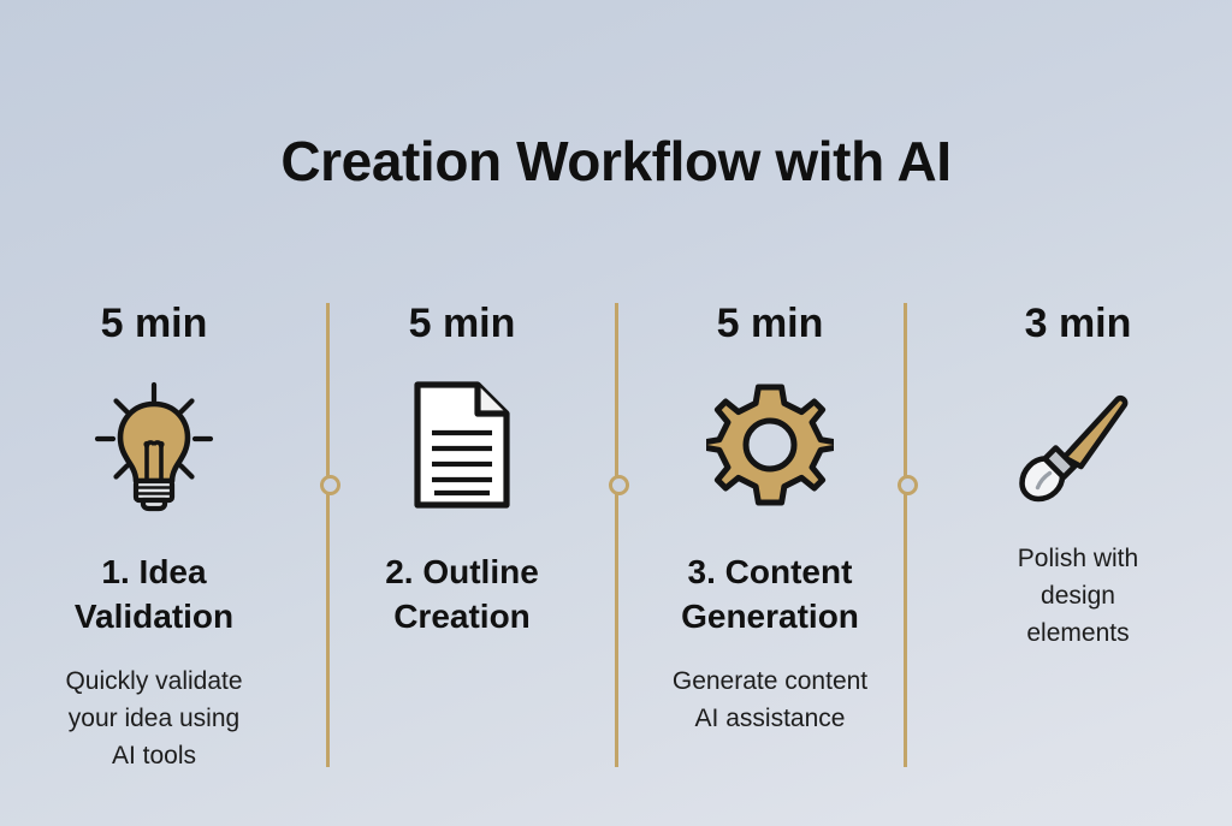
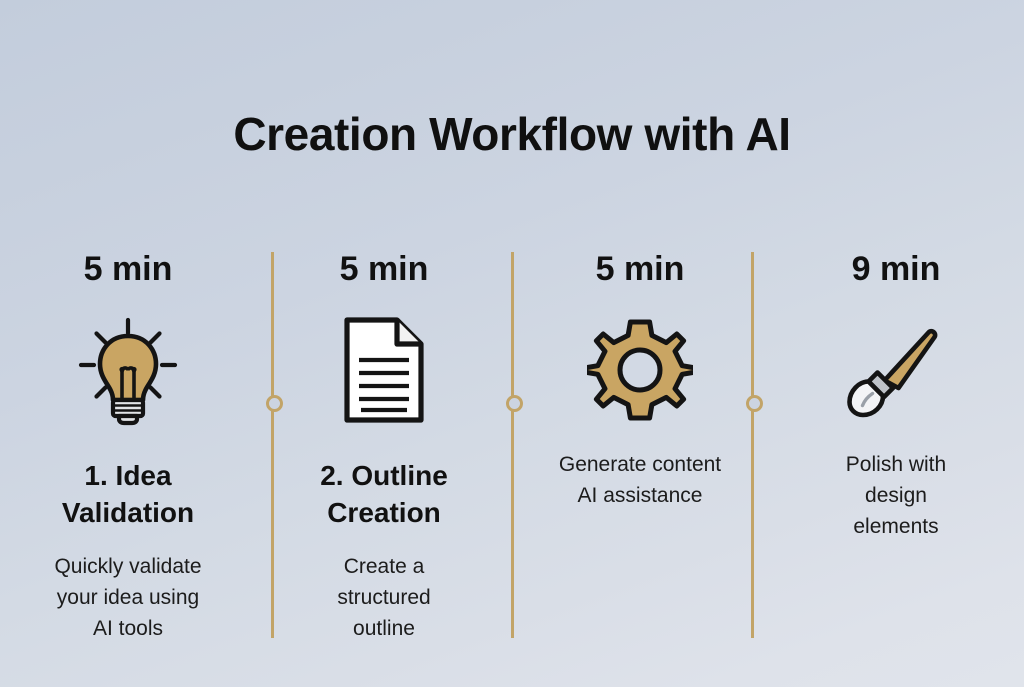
  Creation Workflow with AI
  5 min
  1. Idea
  Validation
  Quickly validate
  your idea using
  AI tools
  5 min
  2. Outline
  Creation
+ Create a
+ structured
+ outline
  5 min
- 3. Content
- Generation
  Generate content
  AI assistance
- 3 min
+ 9 min
  Polish with
  design
  elements
